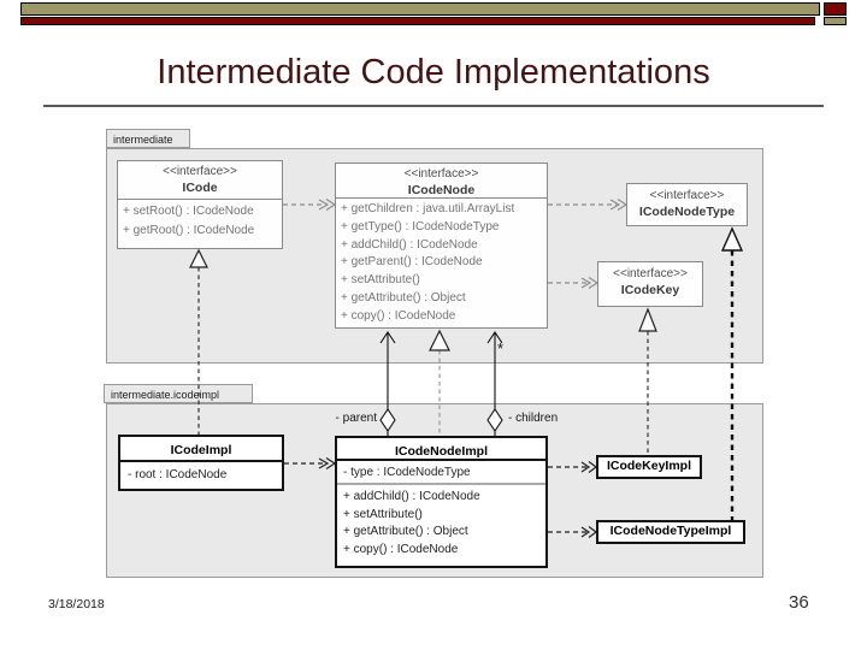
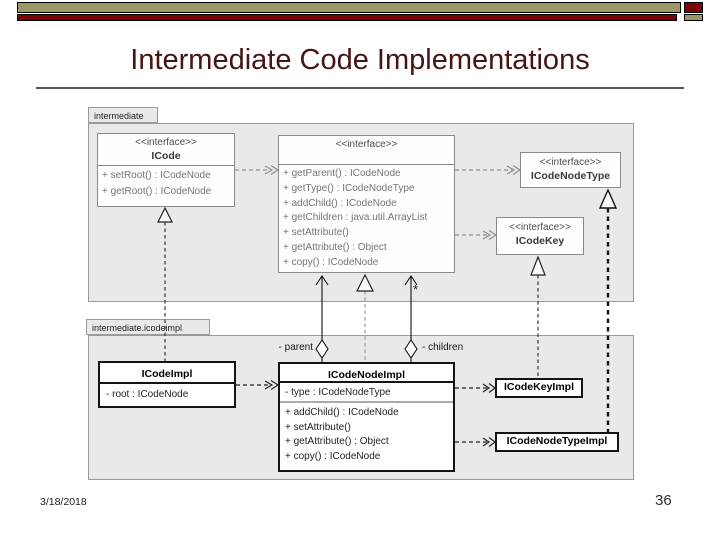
  Intermediate Code Implementations
  intermediate
  intermediate.icodeimpl
  <<interface>>
  ICode
  + setRoot() : ICodeNode
  + getRoot() : ICodeNode
  <<interface>>
- ICodeNode
- + getChildren : java.util.ArrayList
+ + getParent() : ICodeNode
  + getType() : ICodeNodeType
  + addChild() : ICodeNode
- + getParent() : ICodeNode
+ + getChildren : java.util.ArrayList
  + setAttribute()
  + getAttribute() : Object
  + copy() : ICodeNode
  <<interface>>
  ICodeNodeType
  <<interface>>
  ICodeKey
  ICodeImpl
  - root : ICodeNode
  ICodeNodeImpl
  - type : ICodeNodeType
  + addChild() : ICodeNode
  + setAttribute()
  + getAttribute() : Object
  + copy() : ICodeNode
  ICodeKeyImpl
  ICodeNodeTypeImpl
  - parent
  - children
  *
  3/18/2018
  36
